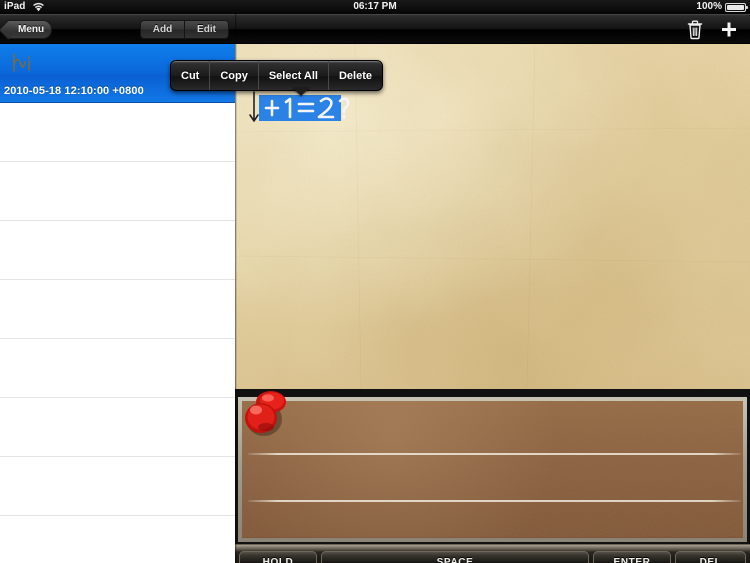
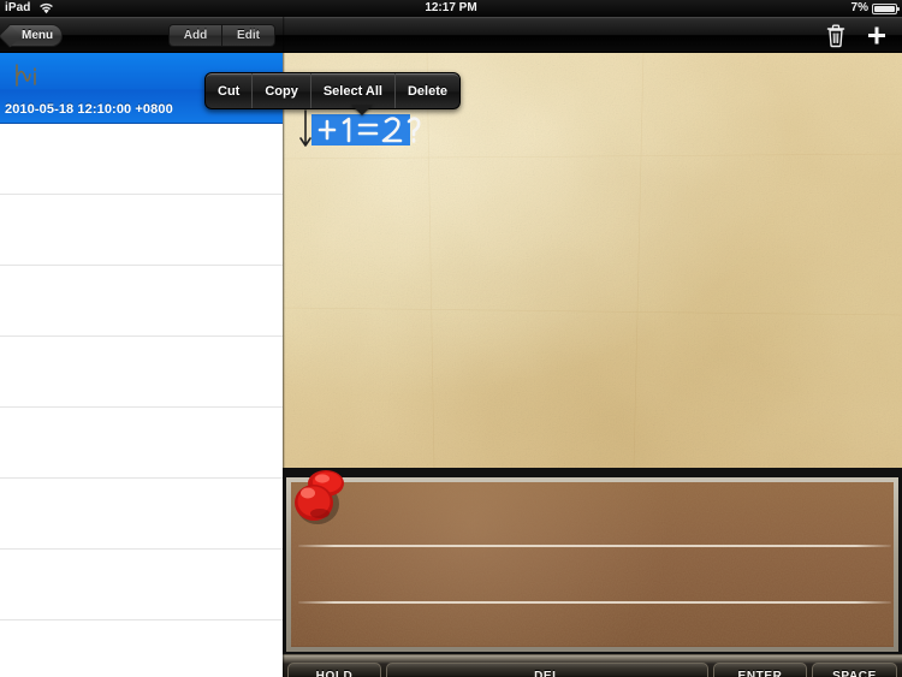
  iPad
- 06:17 PM
+ 12:17 PM
- 100%
+ 7%
  Menu
  Add
  Edit
  2010-05-18 12:10:00 +0800
  HOLD
- SPACE
+ DEL
  ENTER
- DEL
+ SPACE
  Cut
  Copy
  Select All
  Delete
